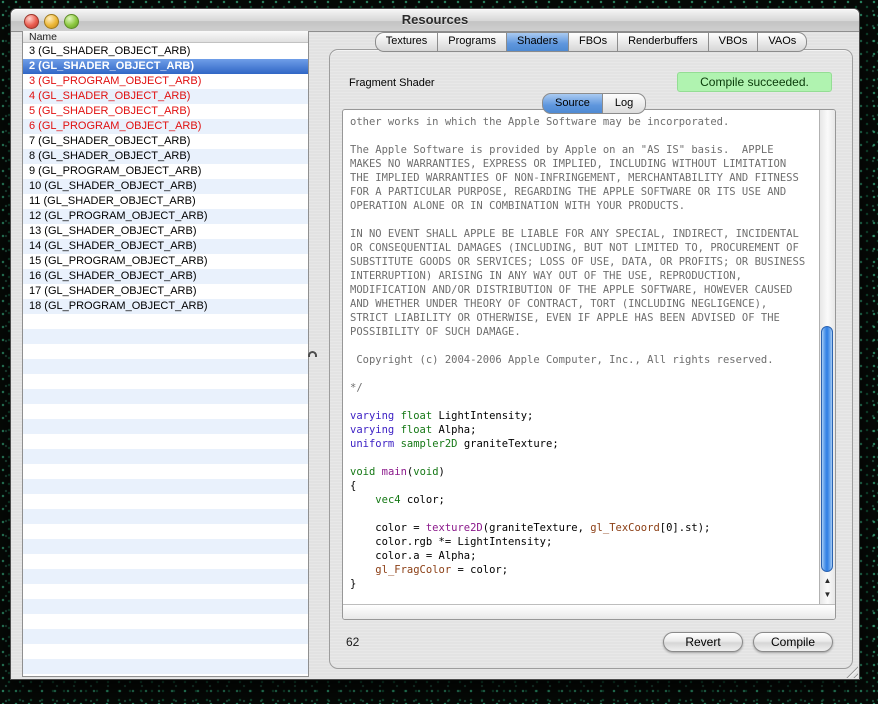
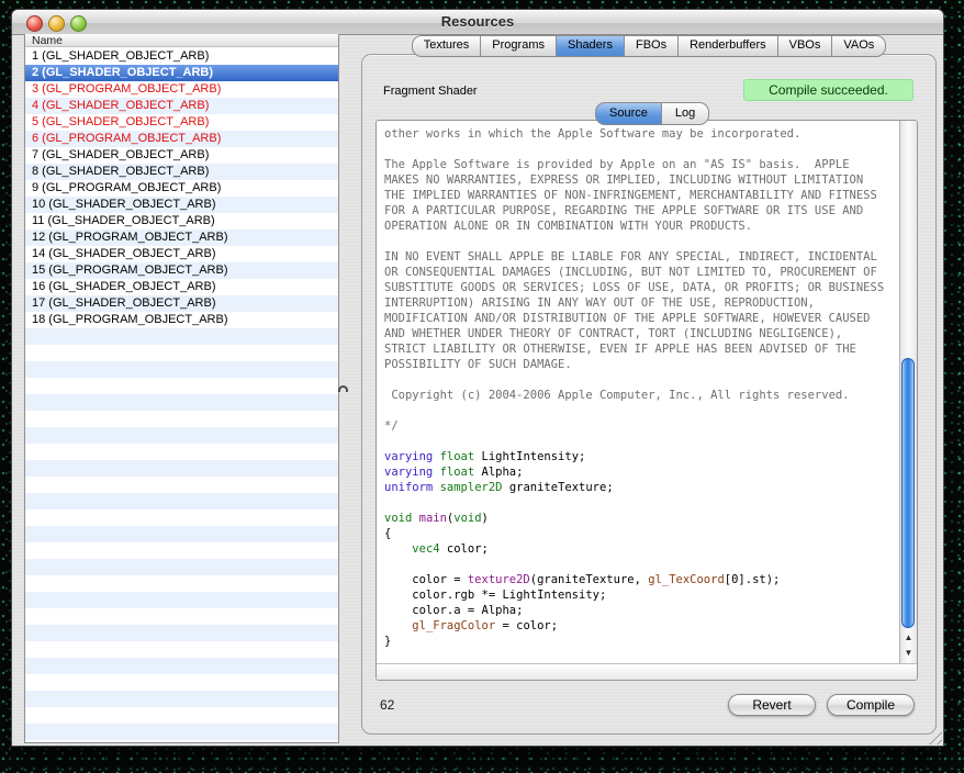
  Resources
  Name
- 3 (GL_SHADER_OBJECT_ARB)
+ 1 (GL_SHADER_OBJECT_ARB)
  2 (GL_SHADER_OBJECT_ARB)
  3 (GL_PROGRAM_OBJECT_ARB)
  4 (GL_SHADER_OBJECT_ARB)
  5 (GL_SHADER_OBJECT_ARB)
  6 (GL_PROGRAM_OBJECT_ARB)
  7 (GL_SHADER_OBJECT_ARB)
  8 (GL_SHADER_OBJECT_ARB)
  9 (GL_PROGRAM_OBJECT_ARB)
  10 (GL_SHADER_OBJECT_ARB)
  11 (GL_SHADER_OBJECT_ARB)
  12 (GL_PROGRAM_OBJECT_ARB)
- 13 (GL_SHADER_OBJECT_ARB)
  14 (GL_SHADER_OBJECT_ARB)
  15 (GL_PROGRAM_OBJECT_ARB)
  16 (GL_SHADER_OBJECT_ARB)
  17 (GL_SHADER_OBJECT_ARB)
  18 (GL_PROGRAM_OBJECT_ARB)
  Textures
  Programs
  Shaders
  FBOs
  Renderbuffers
  VBOs
  VAOs
  Fragment Shader
  Compile succeeded.
  Source
  Log
  other works in which the Apple Software may be incorporated.
  The Apple Software is provided by Apple on an "AS IS" basis. APPLE
  MAKES NO WARRANTIES, EXPRESS OR IMPLIED, INCLUDING WITHOUT LIMITATION
  THE IMPLIED WARRANTIES OF NON-INFRINGEMENT, MERCHANTABILITY AND FITNESS
  FOR A PARTICULAR PURPOSE, REGARDING THE APPLE SOFTWARE OR ITS USE AND
  OPERATION ALONE OR IN COMBINATION WITH YOUR PRODUCTS.
  IN NO EVENT SHALL APPLE BE LIABLE FOR ANY SPECIAL, INDIRECT, INCIDENTAL
  OR CONSEQUENTIAL DAMAGES (INCLUDING, BUT NOT LIMITED TO, PROCUREMENT OF
  SUBSTITUTE GOODS OR SERVICES; LOSS OF USE, DATA, OR PROFITS; OR BUSINESS
  INTERRUPTION) ARISING IN ANY WAY OUT OF THE USE, REPRODUCTION,
  MODIFICATION AND/OR DISTRIBUTION OF THE APPLE SOFTWARE, HOWEVER CAUSED
  AND WHETHER UNDER THEORY OF CONTRACT, TORT (INCLUDING NEGLIGENCE),
  STRICT LIABILITY OR OTHERWISE, EVEN IF APPLE HAS BEEN ADVISED OF THE
  POSSIBILITY OF SUCH DAMAGE.
  Copyright (c) 2004-2006 Apple Computer, Inc., All rights reserved.
  */
  varying float LightIntensity;
  varying float Alpha;
  uniform sampler2D graniteTexture;
  void main(void)
  {
  vec4 color;
  color = texture2D(graniteTexture, gl_TexCoord[0].st);
  color.rgb *= LightIntensity;
  color.a = Alpha;
  gl_FragColor = color;
  }
  ▲
  ▼
  62
  Revert
  Compile
